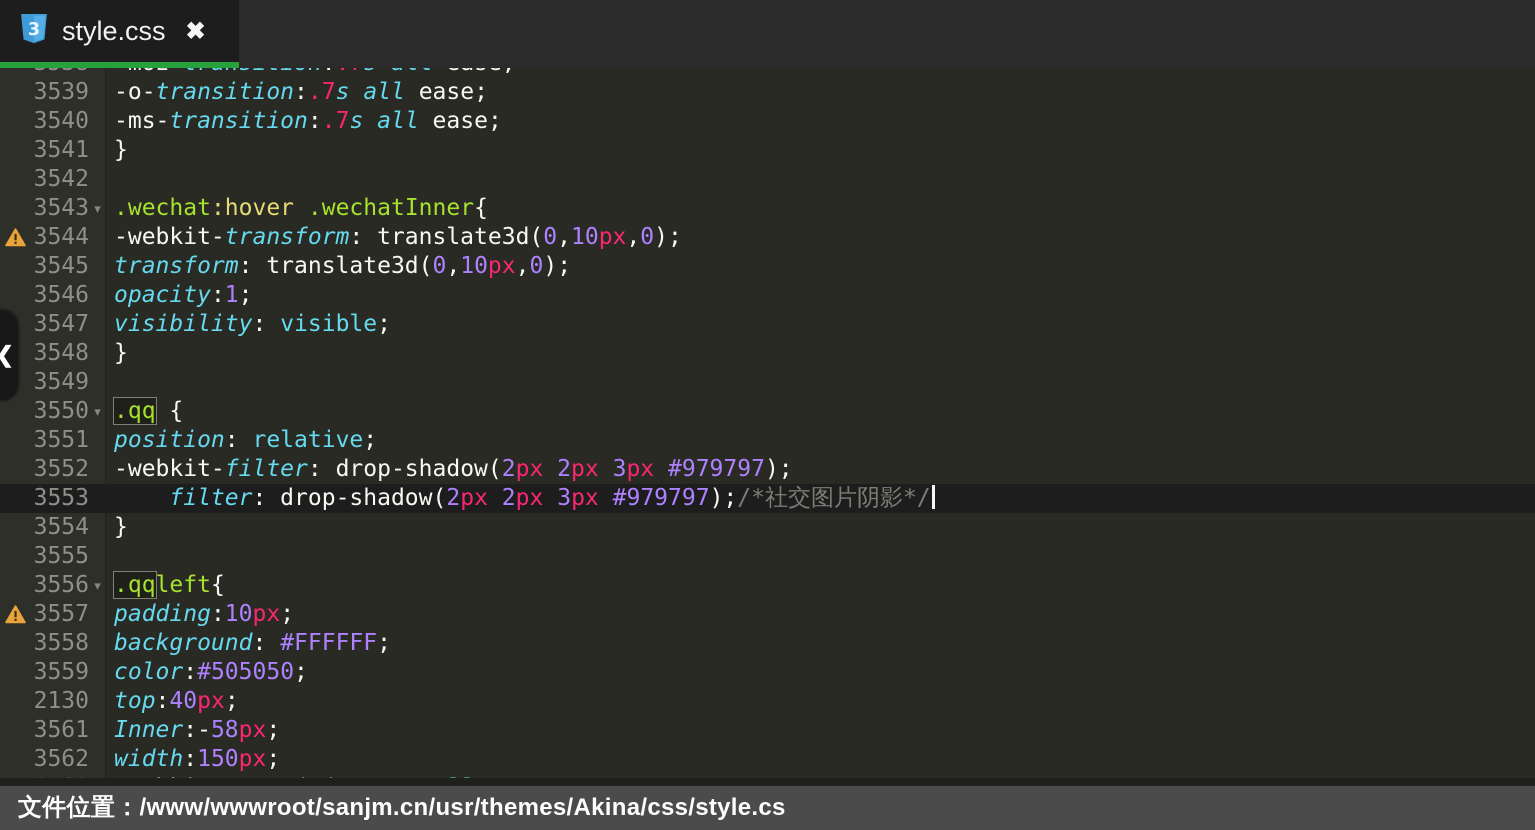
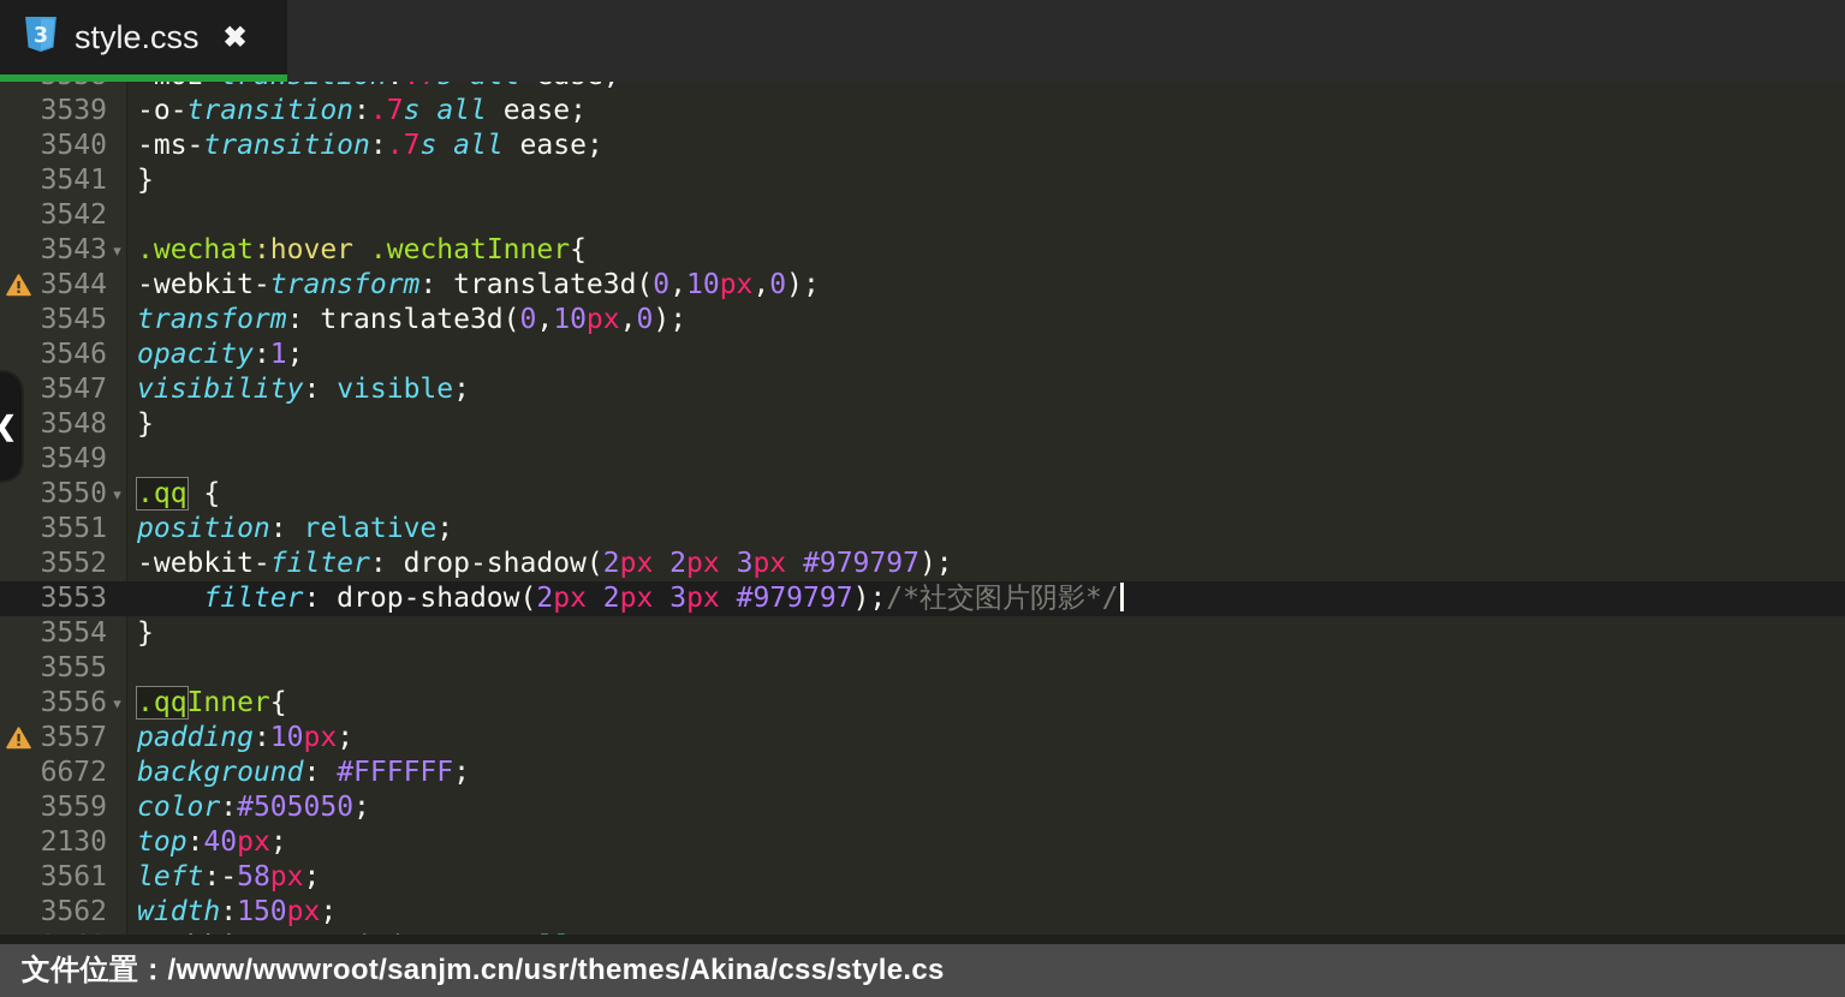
  3
  style.css
  ✖
  3539
  -o-transition:.7s all ease;
  3540
  -ms-transition:.7s all ease;
  3541
  }
  3542
  3543
  ▾
  .wechat:hover .wechatInner{
  3544
  -webkit-transform: translate3d(0,10px,0);
  3545
  transform: translate3d(0,10px,0);
  3546
  opacity:1;
  3547
  visibility: visible;
  3548
  }
  3549
  3550
  ▾
  .qq {
  3551
  position: relative;
  3552
  -webkit-filter: drop-shadow(2px 2px 3px #979797);
  3553
  filter: drop-shadow(2px 2px 3px #979797);/*社交图片阴影*/
  3554
  }
  3555
  3556
  ▾
- .qqleft{
+ .qqInner{
  3557
  padding:10px;
- 3558
+ 6672
  background: #FFFFFF;
  3559
  color:#505050;
  2130
  top:40px;
  3561
- Inner:-58px;
+ left:-58px;
  3562
  width:150px;
  ❮
  文件位置：/www/wwwroot/sanjm.cn/usr/themes/Akina/css/style.cs
